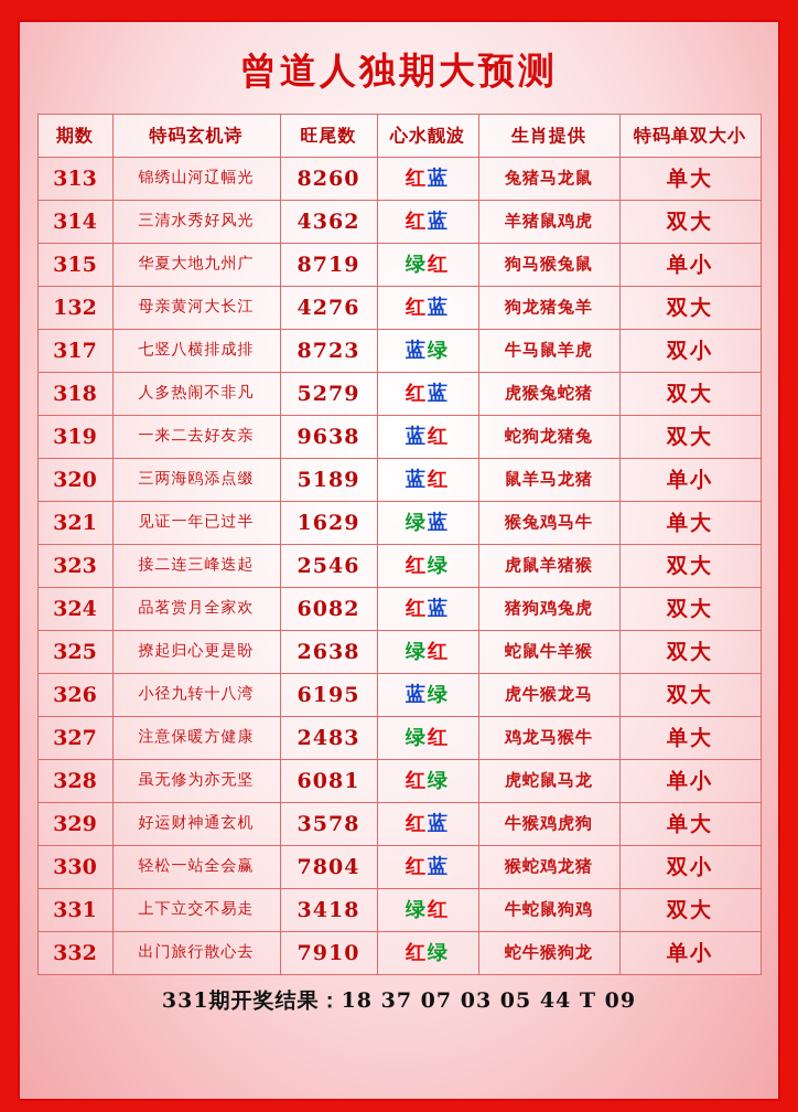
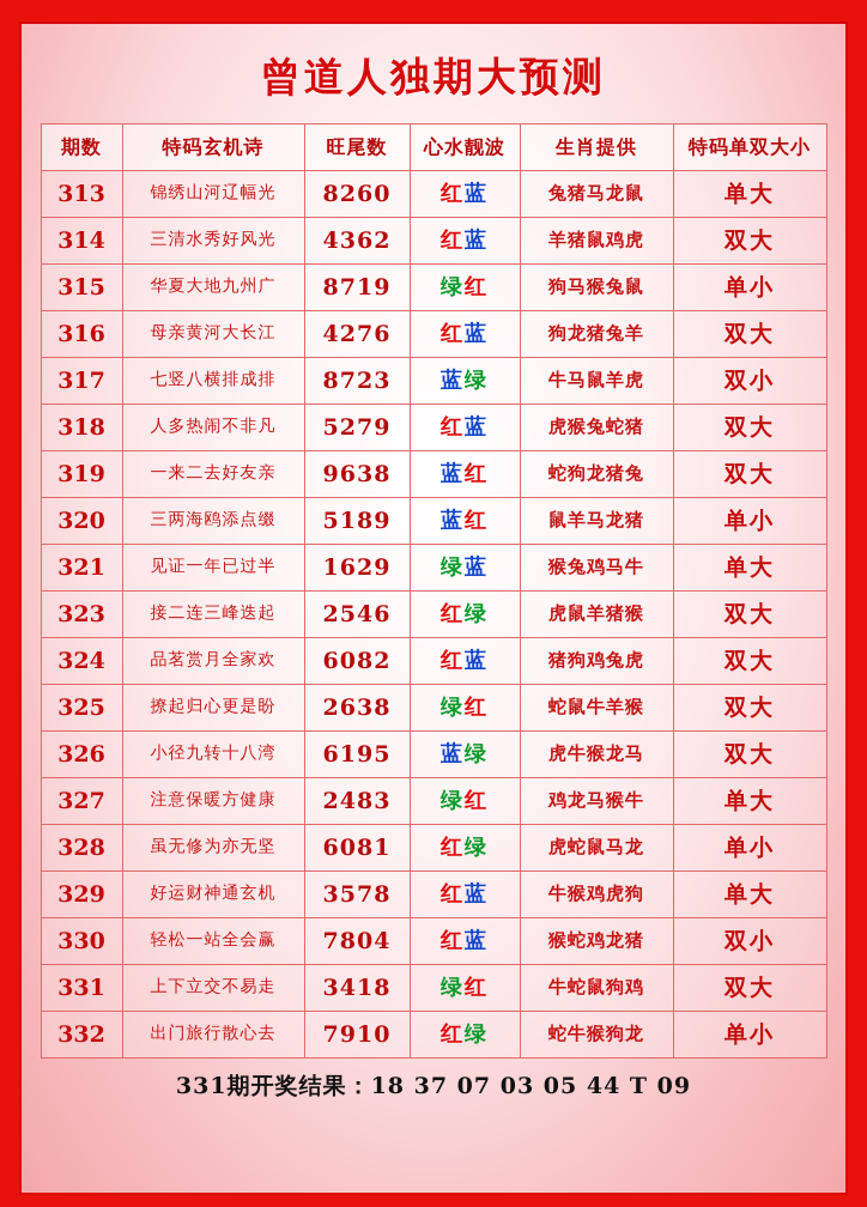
  曾道人独期大预测
  期数	特码玄机诗	旺尾数	心水靓波	生肖提供	特码单双大小
  313	锦绣山河辽幅光	8260	红蓝	兔猪马龙鼠	单大
  314	三清水秀好风光	4362	红蓝	羊猪鼠鸡虎	双大
  315	华夏大地九州广	8719	绿红	狗马猴兔鼠	单小
- 132	母亲黄河大长江	4276	红蓝	狗龙猪兔羊	双大
+ 316	母亲黄河大长江	4276	红蓝	狗龙猪兔羊	双大
  317	七竖八横排成排	8723	蓝绿	牛马鼠羊虎	双小
  318	人多热闹不非凡	5279	红蓝	虎猴兔蛇猪	双大
  319	一来二去好友亲	9638	蓝红	蛇狗龙猪兔	双大
  320	三两海鸥添点缀	5189	蓝红	鼠羊马龙猪	单小
  321	见证一年已过半	1629	绿蓝	猴兔鸡马牛	单大
  323	接二连三峰迭起	2546	红绿	虎鼠羊猪猴	双大
  324	品茗赏月全家欢	6082	红蓝	猪狗鸡兔虎	双大
  325	撩起归心更是盼	2638	绿红	蛇鼠牛羊猴	双大
  326	小径九转十八湾	6195	蓝绿	虎牛猴龙马	双大
  327	注意保暖方健康	2483	绿红	鸡龙马猴牛	单大
  328	虽无修为亦无坚	6081	红绿	虎蛇鼠马龙	单小
  329	好运财神通玄机	3578	红蓝	牛猴鸡虎狗	单大
  330	轻松一站全会赢	7804	红蓝	猴蛇鸡龙猪	双小
  331	上下立交不易走	3418	绿红	牛蛇鼠狗鸡	双大
  332	出门旅行散心去	7910	红绿	蛇牛猴狗龙	单小
  331期开奖结果：18 37 07 03 05 44 T 09
